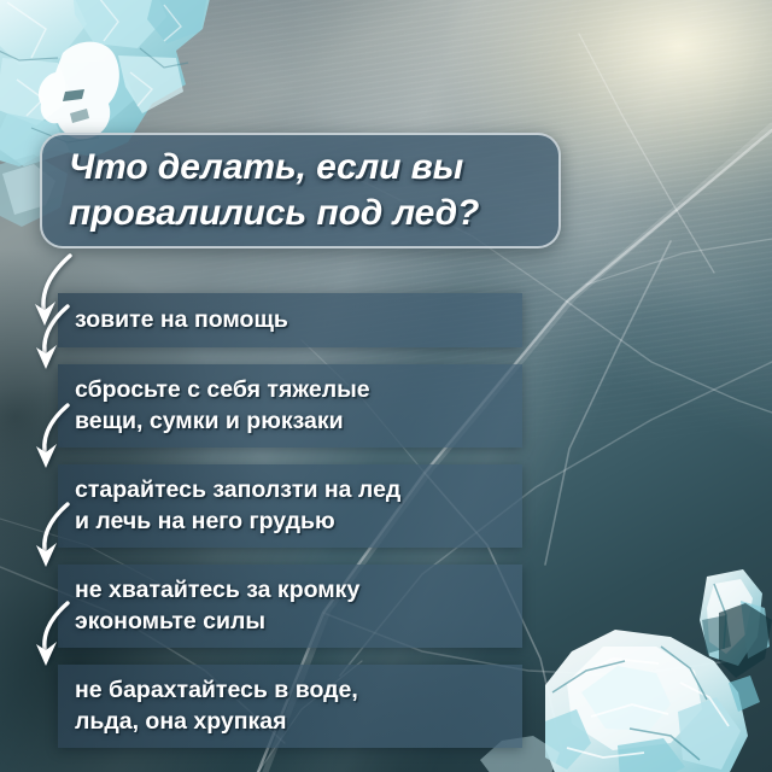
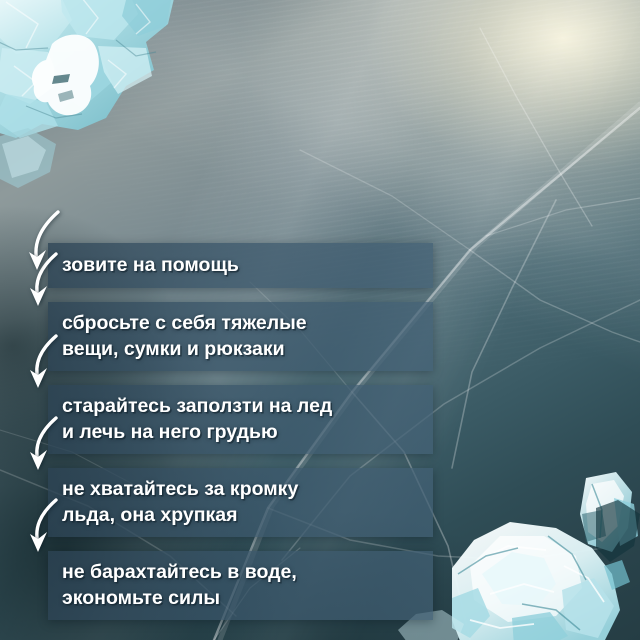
- Что делать, если вы
- провалились под лед?
  зовите на помощь
  сбросьте с себя тяжелые
  вещи, сумки и рюкзаки
  старайтесь заползти на лед
  и лечь на него грудью
  не хватайтесь за кромку
- экономьте силы
+ льда, она хрупкая
  не барахтайтесь в воде,
- льда, она хрупкая
+ экономьте силы
